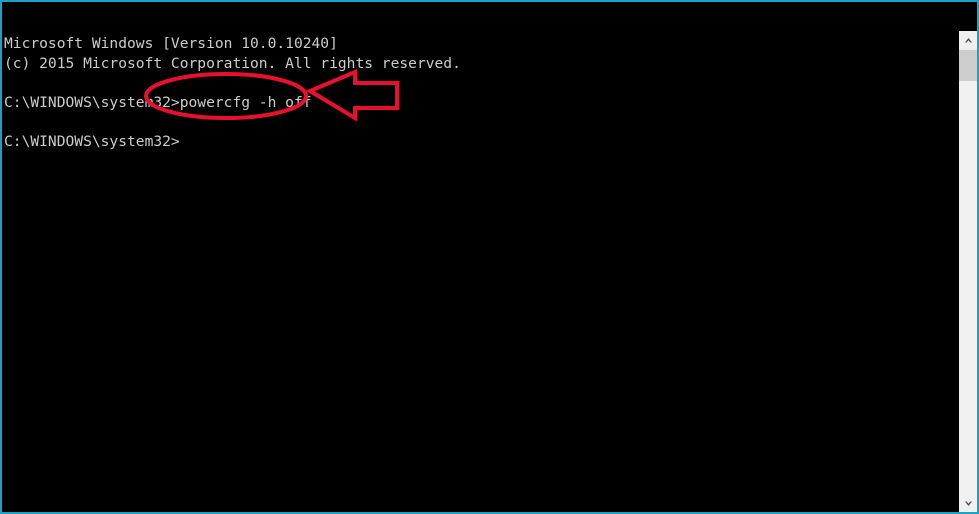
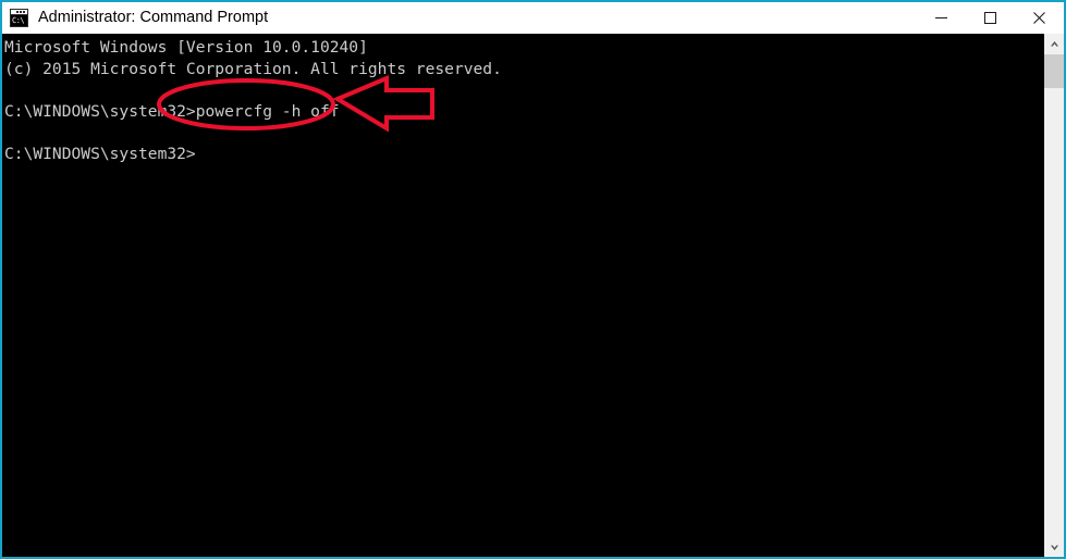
+ C:\
+ Administrator: Command Prompt
  Microsoft Windows [Version 10.0.10240]
  (c) 2015 Microsoft Corporation. All rights reserved.
  C:\WINDOWS\syste32>powercfg -h off
  C:\WINDOWS\system32>
